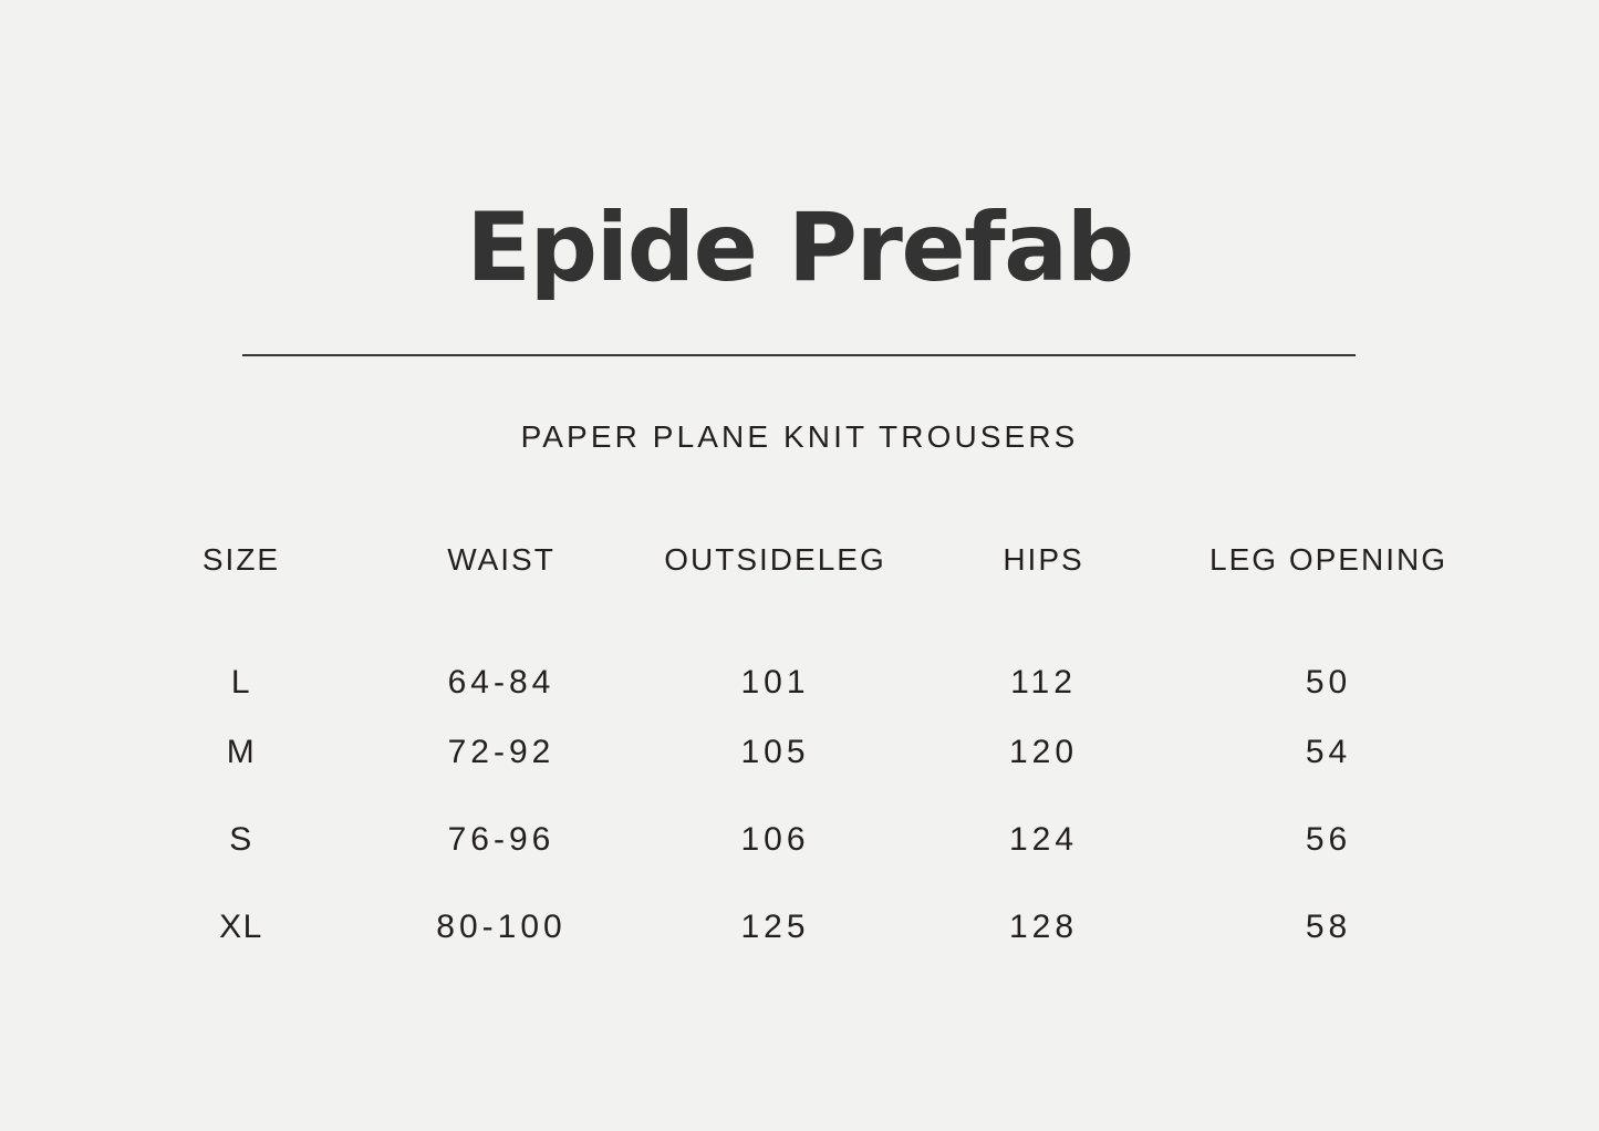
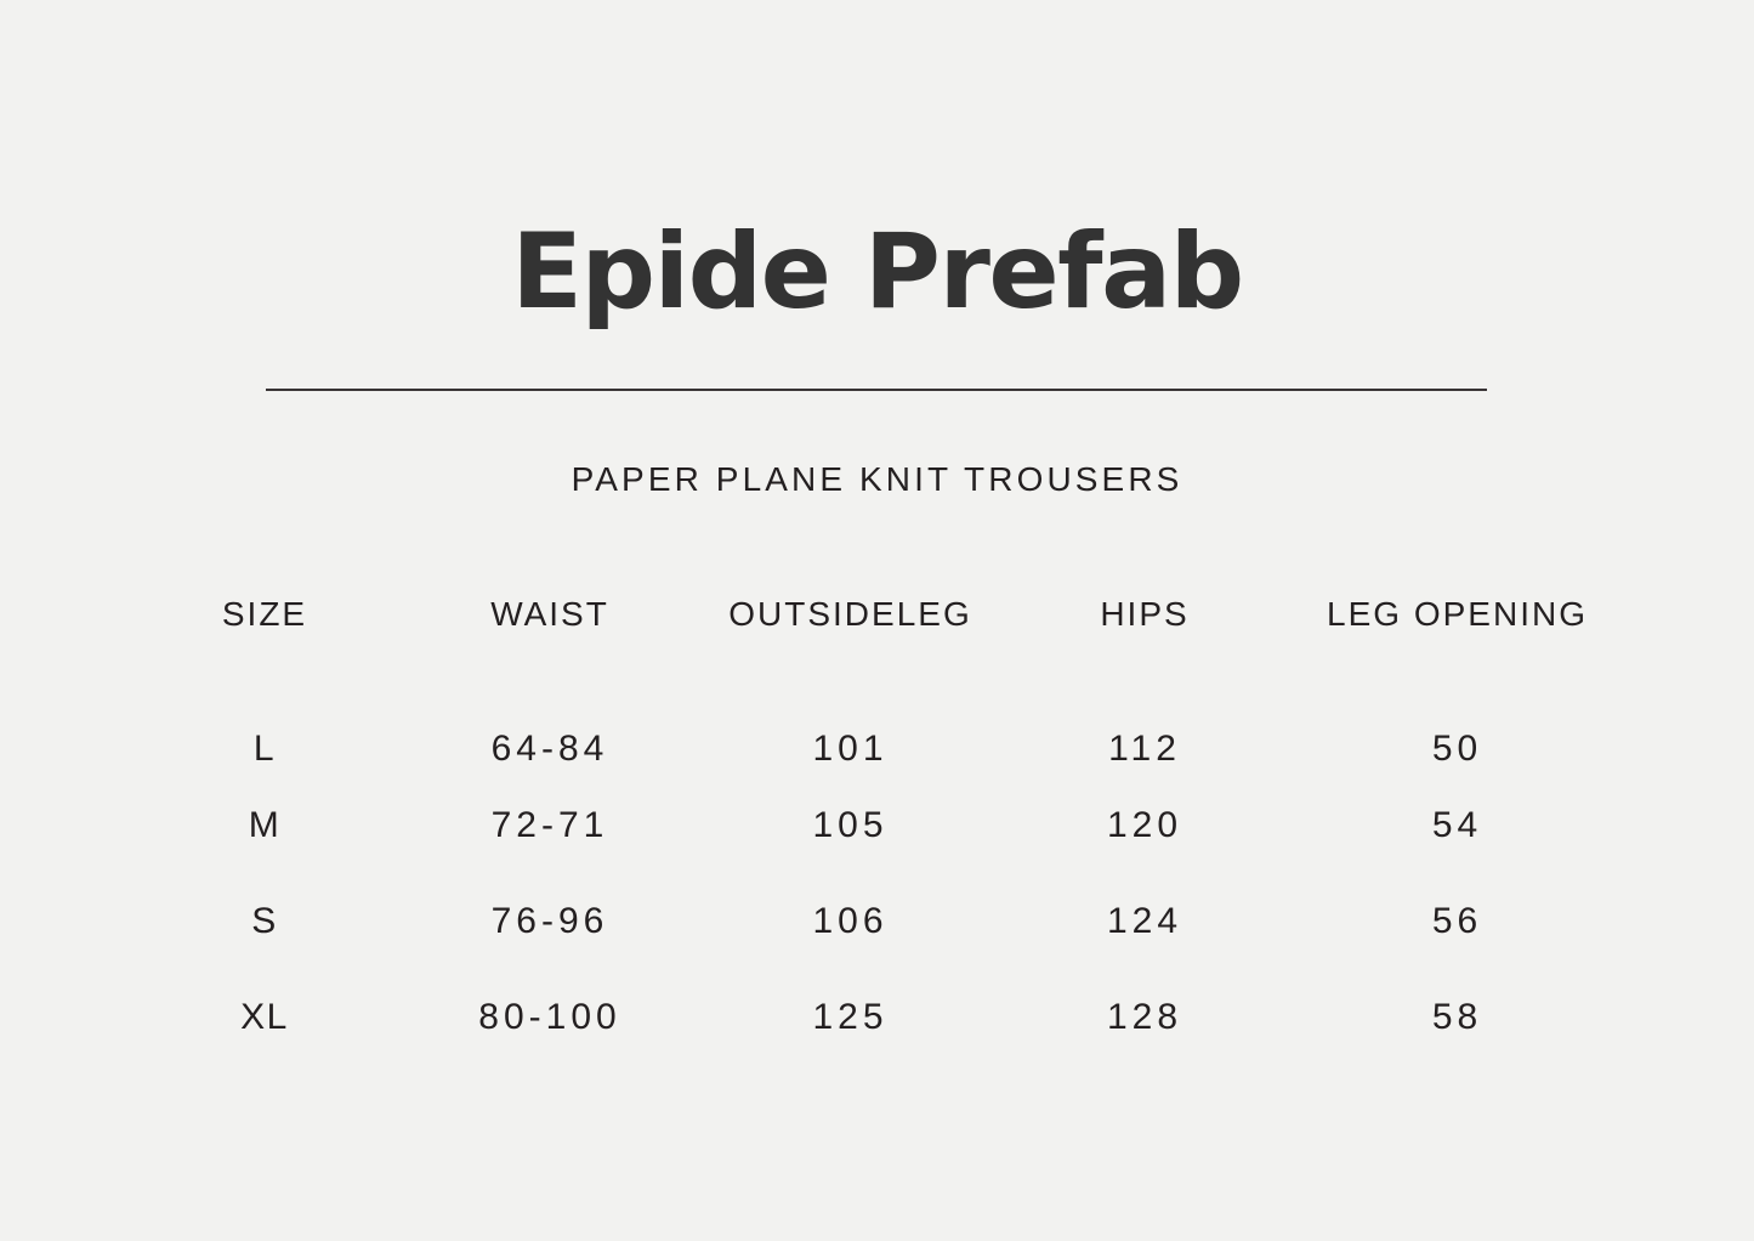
  Epide Prefab
  PAPER PLANE KNIT TROUSERS
  SIZE	WAIST	OUTSIDELEG	HIPS	LEG OPENING
  L	64-84	101	112	50
- M	72-92	105	120	54
+ M	72-71	105	120	54
  S	76-96	106	124	56
  XL	80-100	125	128	58
